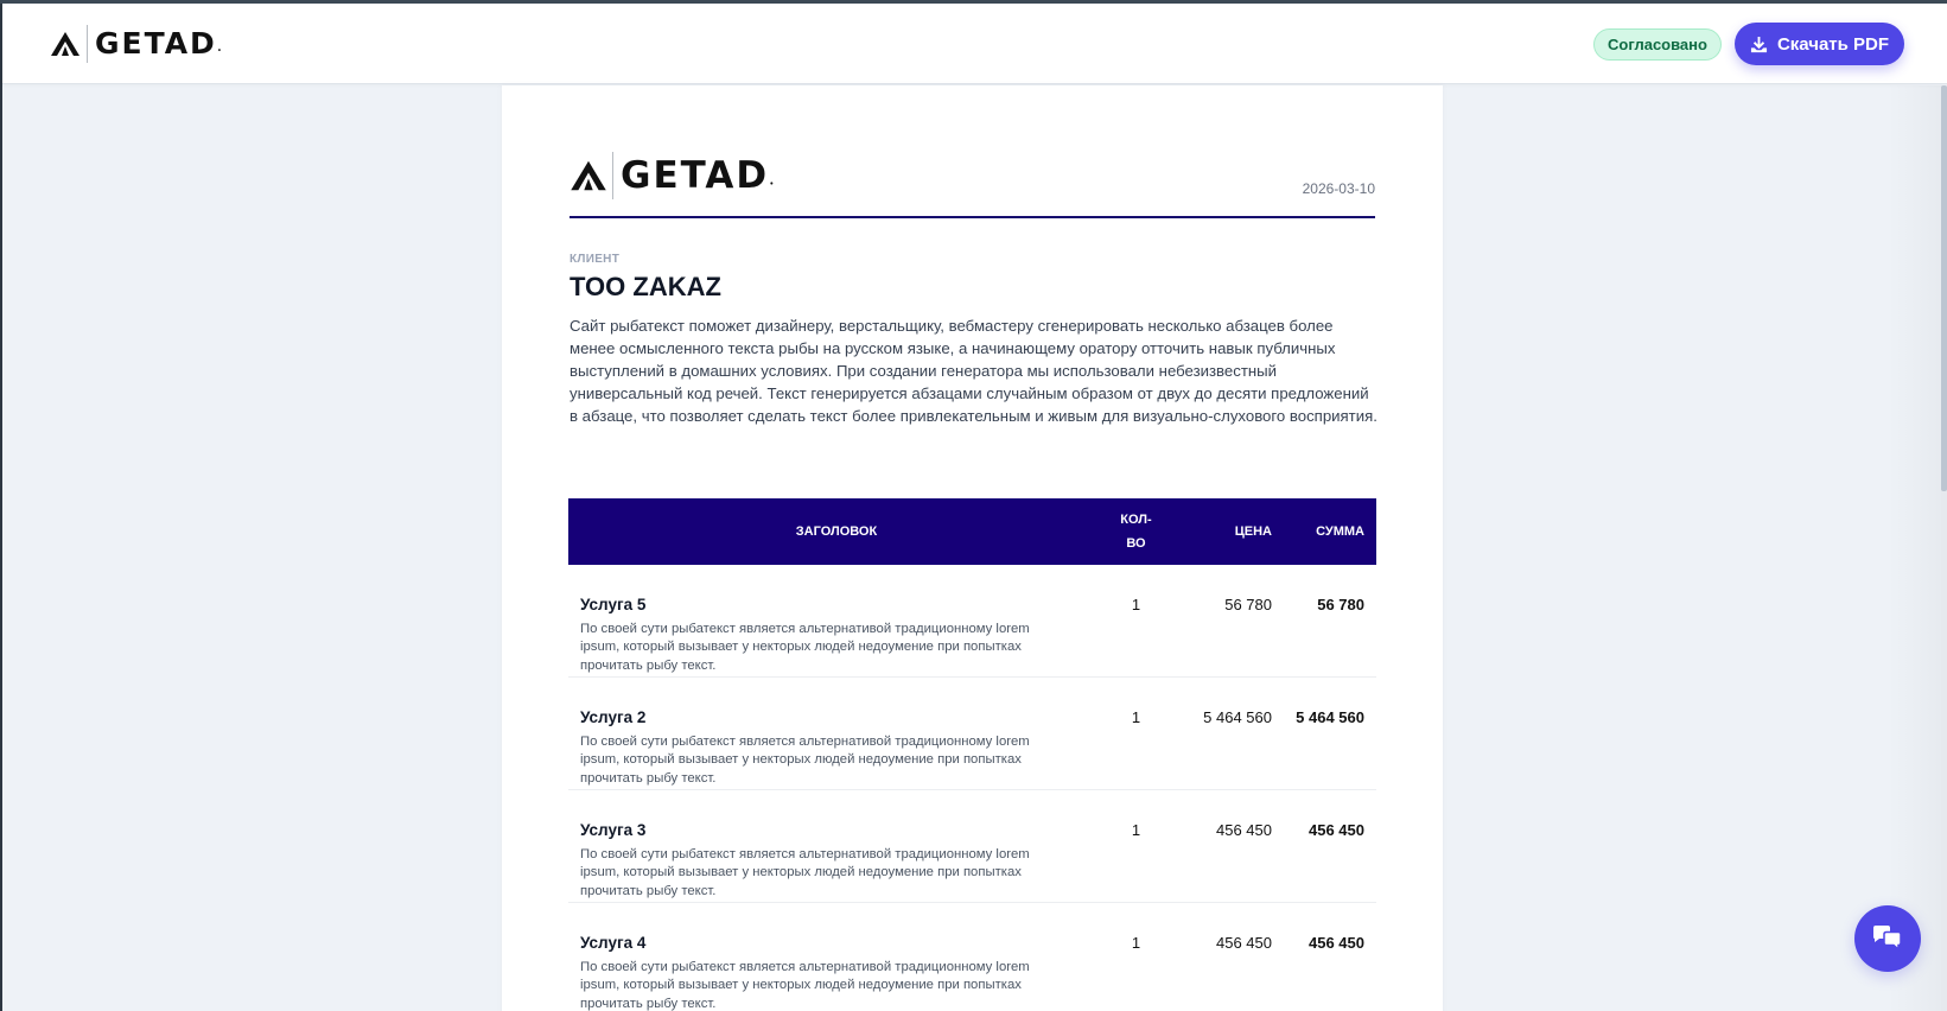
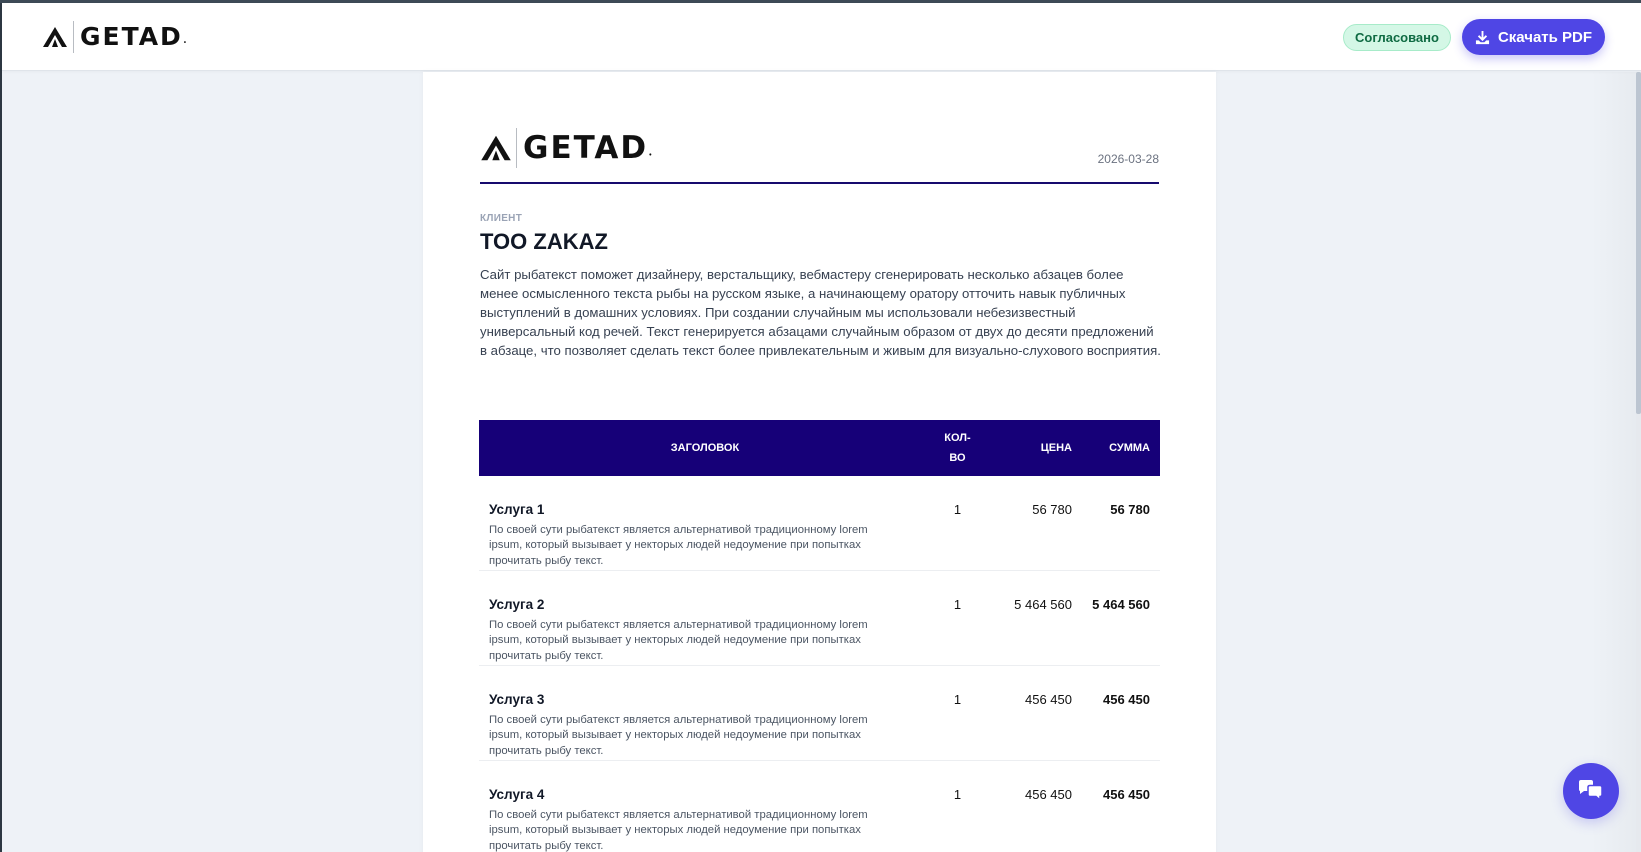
  GETAD
  Согласовано
  Скачать PDF
  GETAD
- 2026-03-10
+ 2026-03-28
  КЛИЕНТ
  TOO ZAKAZ
- Сайт рыбатекст поможет дизайнеру, верстальщику, вебмастеру сгенерировать несколько абзацев более менее осмысленного текста рыбы на русском языке, а начинающему оратору отточить навык публичных выступлений в домашних условиях. При создании генератора мы использовали небезизвестный универсальный код речей. Текст генерируется абзацами случайным образом от двух до десяти предложений в абзаце, что позволяет сделать текст более привлекательным и живым для визуально-слухового восприятия.
+ Сайт рыбатекст поможет дизайнеру, верстальщику, вебмастеру сгенерировать несколько абзацев более менее осмысленного текста рыбы на русском языке, а начинающему оратору отточить навык публичных выступлений в домашних условиях. При создании случайным мы использовали небезизвестный универсальный код речей. Текст генерируется абзацами случайным образом от двух до десяти предложений в абзаце, что позволяет сделать текст более привлекательным и живым для визуально-слухового восприятия.
  ЗАГОЛОВОК
  КОЛ-
  ВО
  ЦЕНА
  СУММА
- Услуга 5
+ Услуга 1
  По своей сути рыбатекст является альтернативой традиционному lorem ipsum, который вызывает у некторых людей недоумение при попытках прочитать рыбу текст.
  1
  56 780
  56 780
  Услуга 2
  По своей сути рыбатекст является альтернативой традиционному lorem ipsum, который вызывает у некторых людей недоумение при попытках прочитать рыбу текст.
  1
  5 464 560
  5 464 560
  Услуга 3
  По своей сути рыбатекст является альтернативой традиционному lorem ipsum, который вызывает у некторых людей недоумение при попытках прочитать рыбу текст.
  1
  456 450
  456 450
  Услуга 4
  По своей сути рыбатекст является альтернативой традиционному lorem ipsum, который вызывает у некторых людей недоумение при попытках прочитать рыбу текст.
  1
  456 450
  456 450
